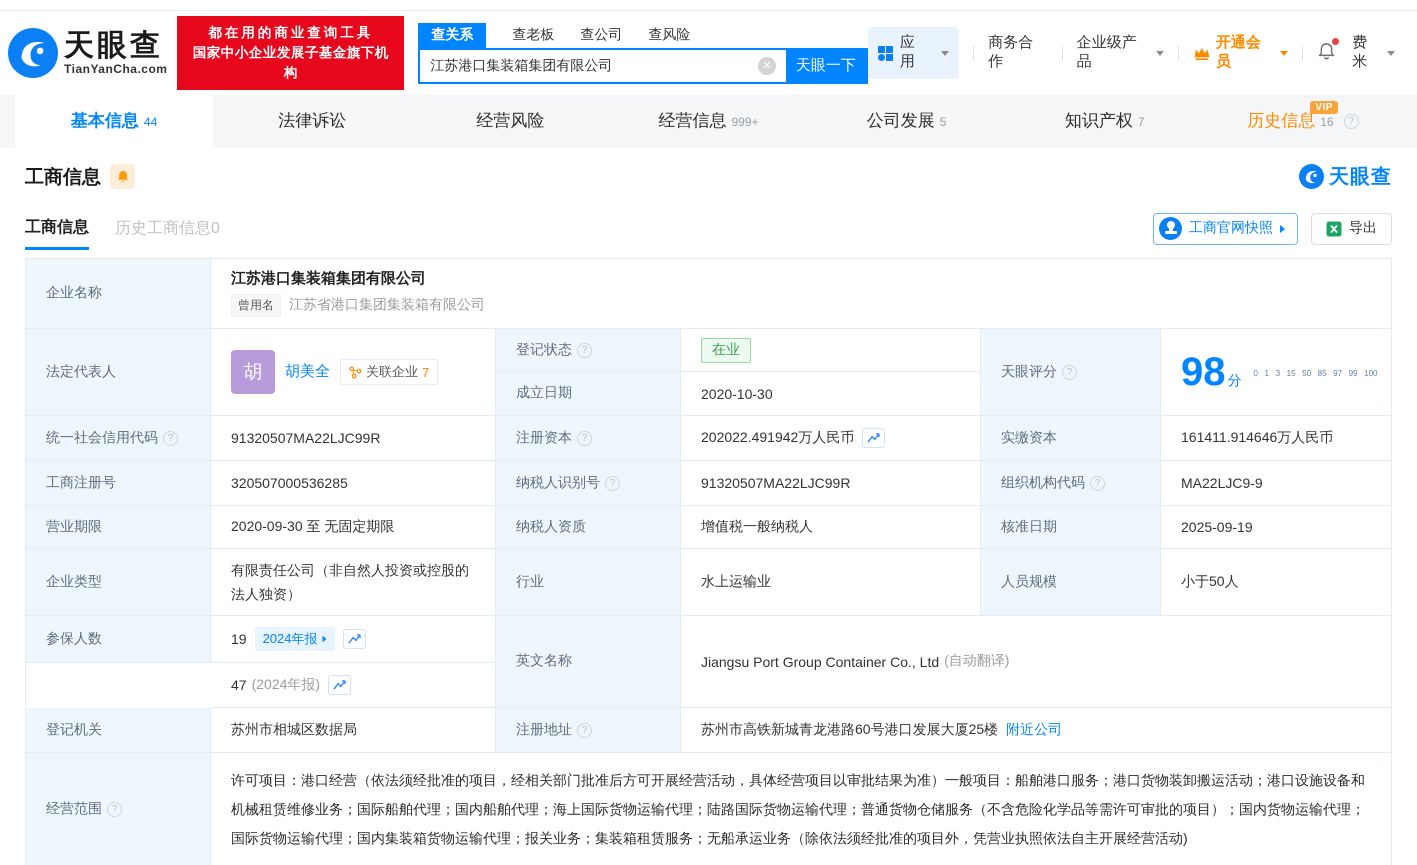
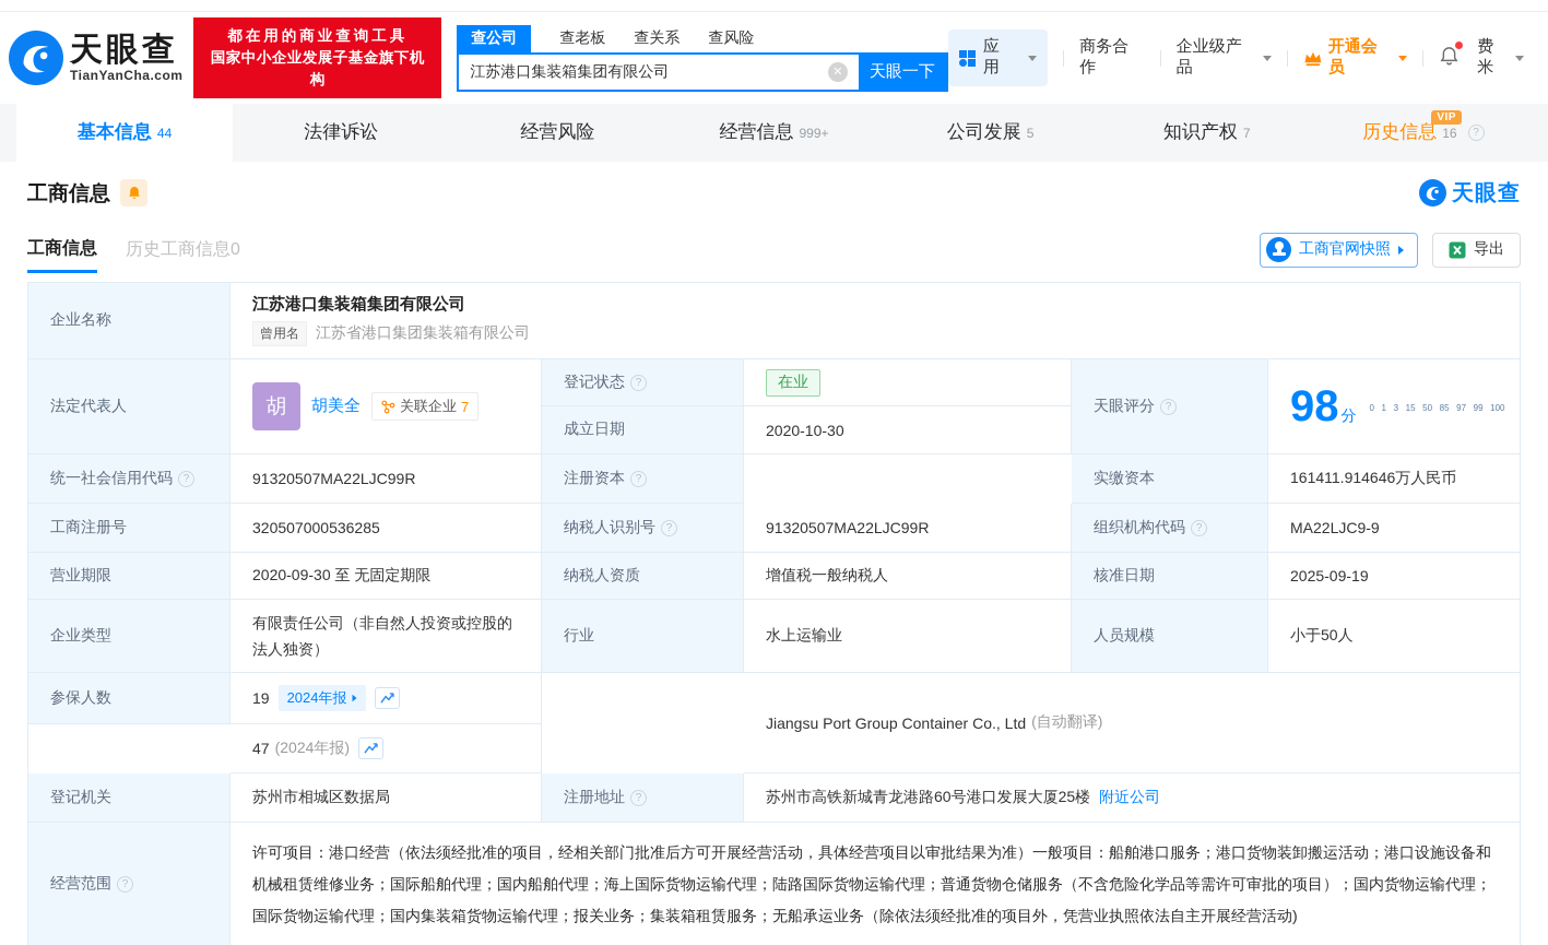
  天眼查
  TianYanCha.com
  都在用的商业查询工具
  国家中小企业发展子基金旗下机构
- 查关系
+ 查公司
  查老板
- 查公司
+ 查关系
  查风险
  江苏港口集装箱集团有限公司
  ✕
  天眼一下
  应用
  商务合作
  企业级产品
  开通会员
  费米
  基本信息
  44
  法律诉讼
  经营风险
  经营信息
  999+
  公司发展
  5
  知识产权
  7
  VIP
  历史信息
  16
  工商信息
  天眼查
  工商信息
  历史工商信息0
  工商官网快照
  导出
  企业名称
  江苏港口集装箱集团有限公司
  曾用名
  江苏省港口集团集装箱有限公司
  法定代表人
  胡
  胡美全
  关联企业
  7
  登记状态
  在业
  天眼评分
  98 分
  0
  1
  3
  15
  50
  85
  97
  99
  100
  成立日期
  2020-10-30
  统一社会信用代码
  91320507MA22LJC99R
  注册资本
- 202022.491942万人民币
  实缴资本
  161411.914646万人民币
  工商注册号
  320507000536285
  纳税人识别号
  91320507MA22LJC99R
  组织机构代码
  MA22LJC9-9
  营业期限
  2020-09-30 至 无固定期限
  纳税人资质
  增值税一般纳税人
  核准日期
  2025-09-19
  企业类型
  有限责任公司（非自然人投资或控股的法人独资）
  行业
  水上运输业
  人员规模
  小于50人
  参保人数
  19
  2024年报
- 英文名称
  Jiangsu Port Group Container Co., Ltd
  (自动翻译)
  47
  (2024年报)
  登记机关
  苏州市相城区数据局
  注册地址
  苏州市高铁新城青龙港路60号港口发展大厦25楼
  附近公司
  经营范围
  许可项目：港口经营（依法须经批准的项目，经相关部门批准后方可开展经营活动，具体经营项目以审批结果为准）一般项目：船舶港口服务；港口货物装卸搬运活动；港口设施设备和机械租赁维修业务；国际船舶代理；国内船舶代理；海上国际货物运输代理；陆路国际货物运输代理；普通货物仓储服务（不含危险化学品等需许可审批的项目）；国内货物运输代理；国际货物运输代理；国内集装箱货物运输代理；报关业务；集装箱租赁服务；无船承运业务（除依法须经批准的项目外，凭营业执照依法自主开展经营活动)
